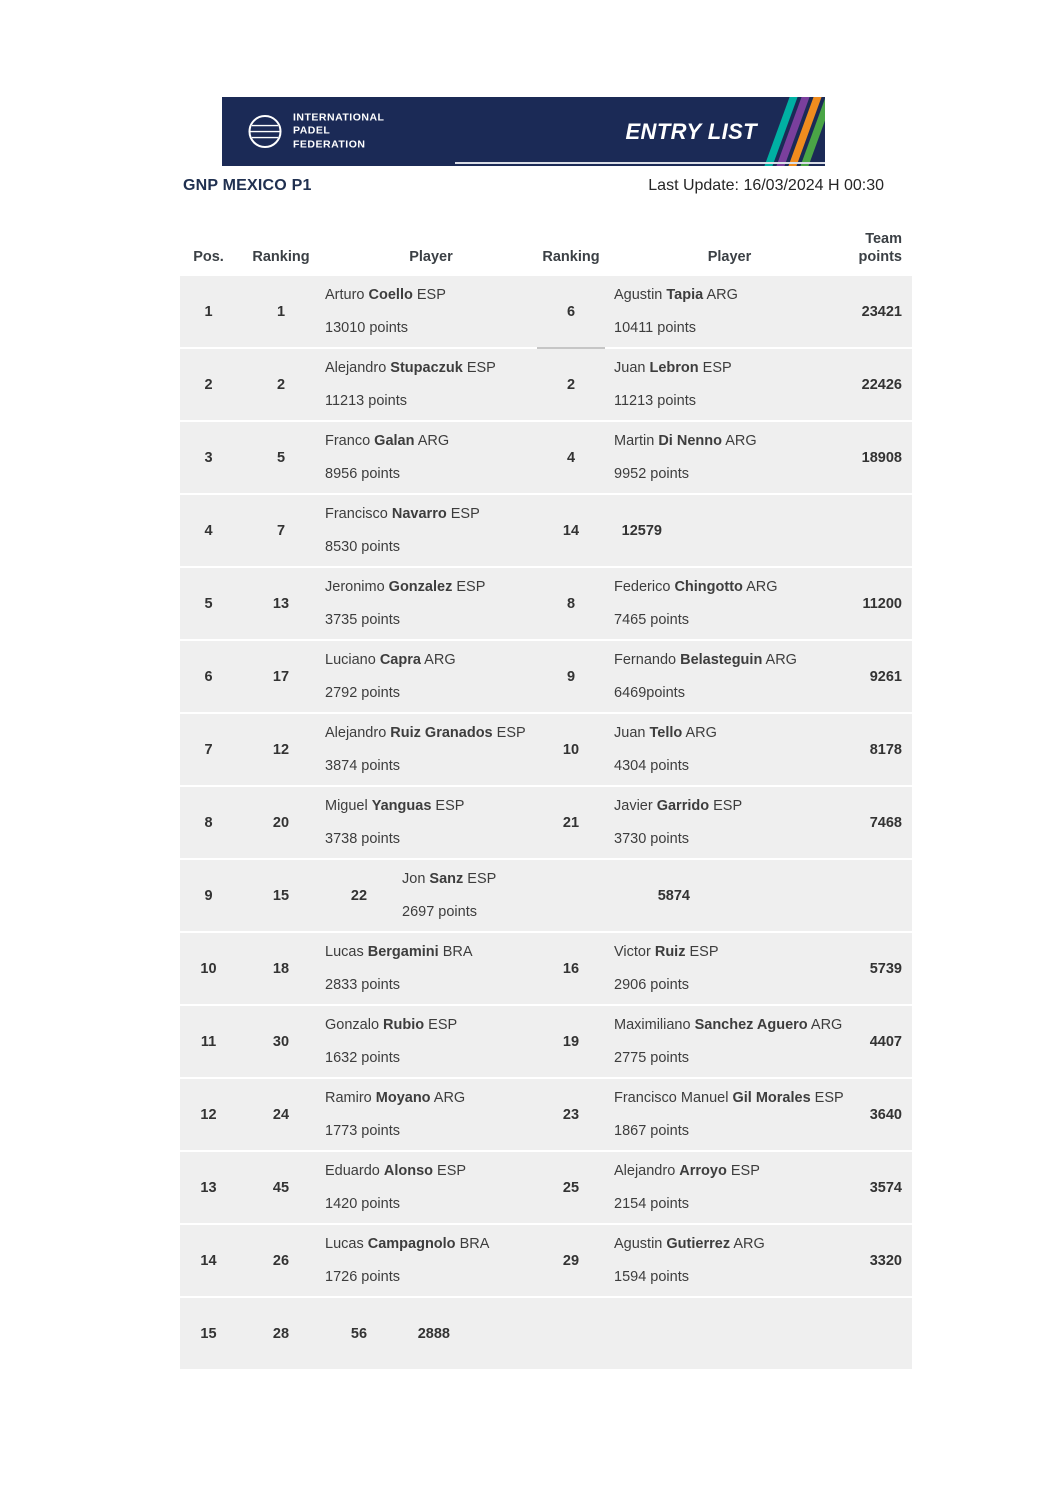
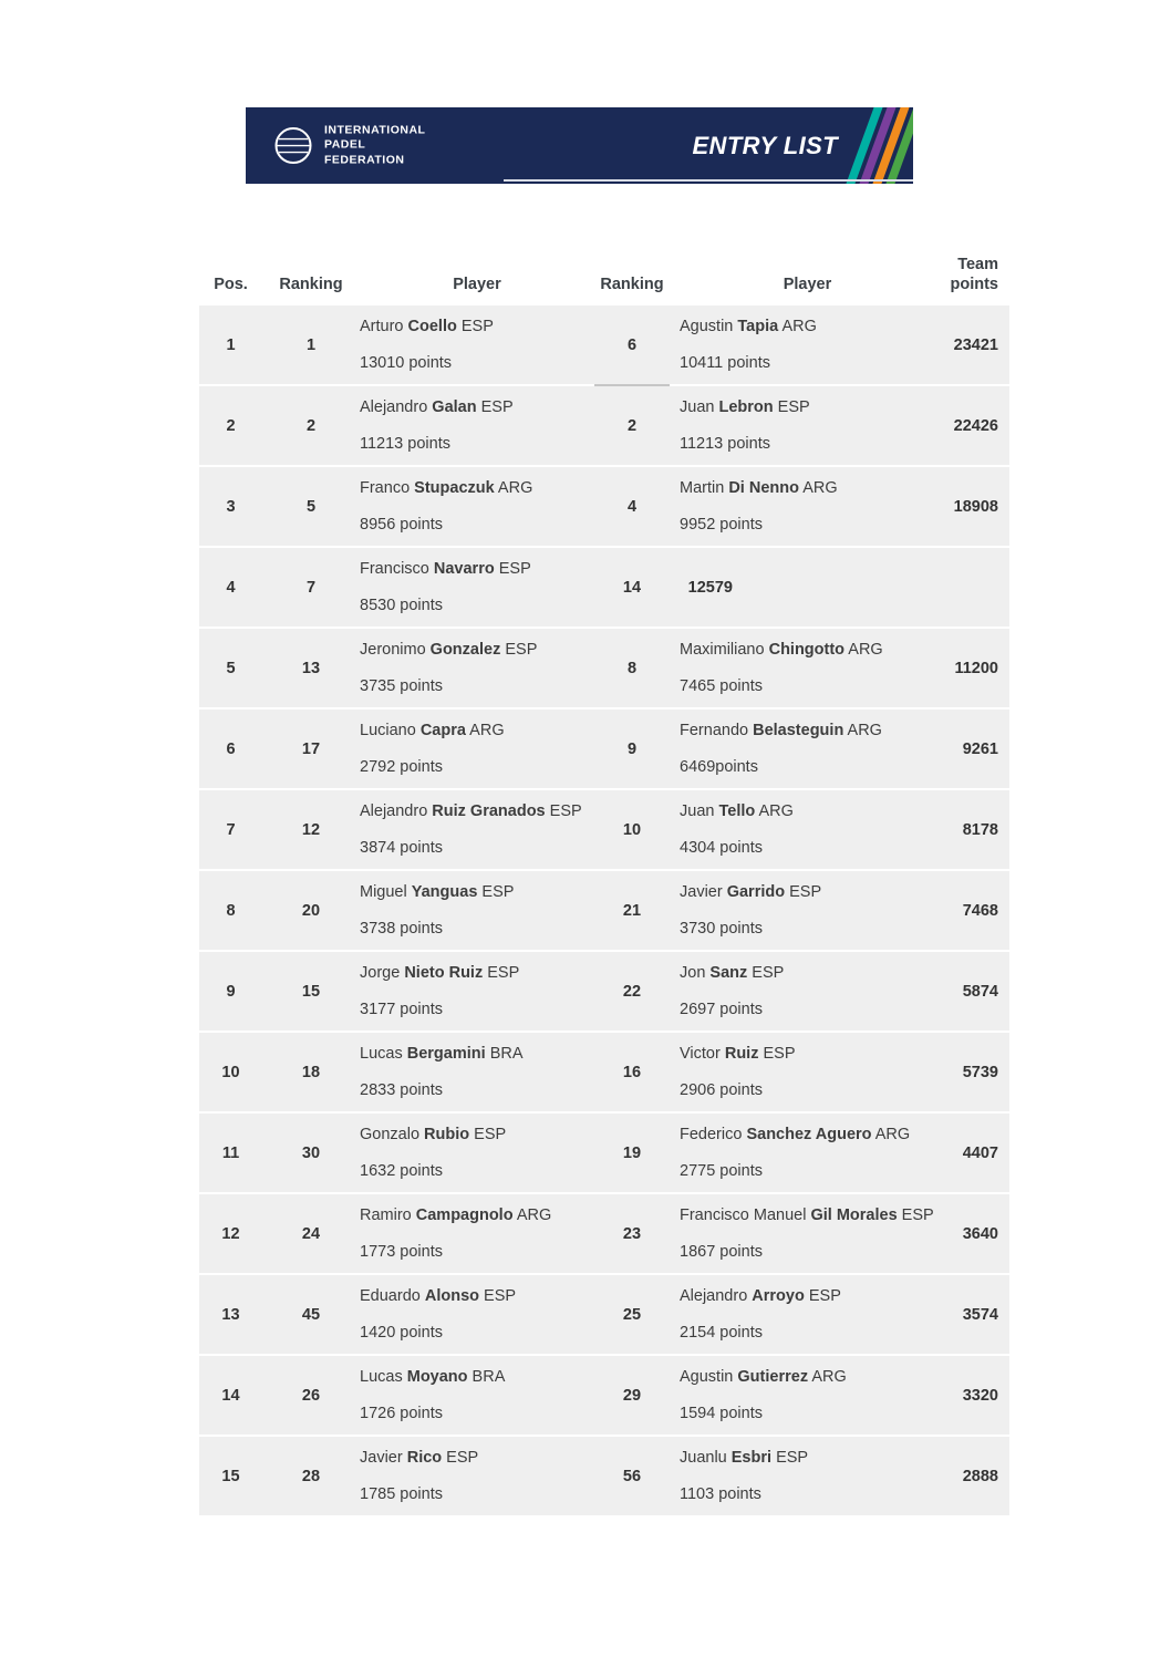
  INTERNATIONAL
  PADEL
  FEDERATION
  ENTRY LIST
- GNP MEXICO P1
- Last Update: 16/03/2024 H 00:30
  Pos.
  Ranking
  Player
  Ranking
  Player
  Team points
  1
  1
  Arturo Coello ESP
  13010 points
  6
  Agustin Tapia ARG
  10411 points
  23421
  2
  2
- Alejandro Stupaczuk ESP
+ Alejandro Galan ESP
  11213 points
  2
  Juan Lebron ESP
  11213 points
  22426
  3
  5
- Franco Galan ARG
+ Franco Stupaczuk ARG
  8956 points
  4
  Martin Di Nenno ARG
  9952 points
  18908
  4
  7
  Francisco Navarro ESP
  8530 points
  14
  12579
  5
  13
  Jeronimo Gonzalez ESP
  3735 points
  8
- Federico Chingotto ARG
+ Maximiliano Chingotto ARG
  7465 points
  11200
  6
  17
  Luciano Capra ARG
  2792 points
  9
  Fernando Belasteguin ARG
  6469points
  9261
  7
  12
  Alejandro Ruiz Granados ESP
  3874 points
  10
  Juan Tello ARG
  4304 points
  8178
  8
  20
  Miguel Yanguas ESP
  3738 points
  21
  Javier Garrido ESP
  3730 points
  7468
  9
  15
+ Jorge Nieto Ruiz ESP
+ 3177 points
  22
  Jon Sanz ESP
  2697 points
  5874
  10
  18
  Lucas Bergamini BRA
  2833 points
  16
  Victor Ruiz ESP
  2906 points
  5739
  11
  30
  Gonzalo Rubio ESP
  1632 points
  19
- Maximiliano Sanchez Aguero ARG
+ Federico Sanchez Aguero ARG
  2775 points
  4407
  12
  24
- Ramiro Moyano ARG
+ Ramiro Campagnolo ARG
  1773 points
  23
  Francisco Manuel Gil Morales ESP
  1867 points
  3640
  13
  45
  Eduardo Alonso ESP
  1420 points
  25
  Alejandro Arroyo ESP
  2154 points
  3574
  14
  26
- Lucas Campagnolo BRA
+ Lucas Moyano BRA
  1726 points
  29
  Agustin Gutierrez ARG
  1594 points
  3320
  15
  28
+ Javier Rico ESP
+ 1785 points
  56
+ Juanlu Esbri ESP
+ 1103 points
  2888
